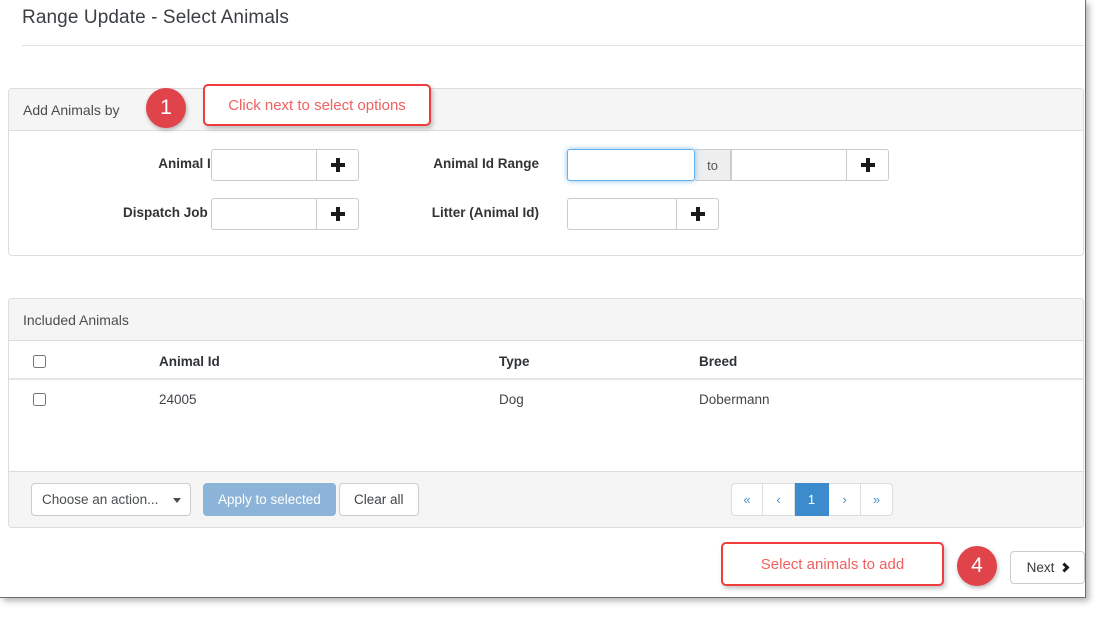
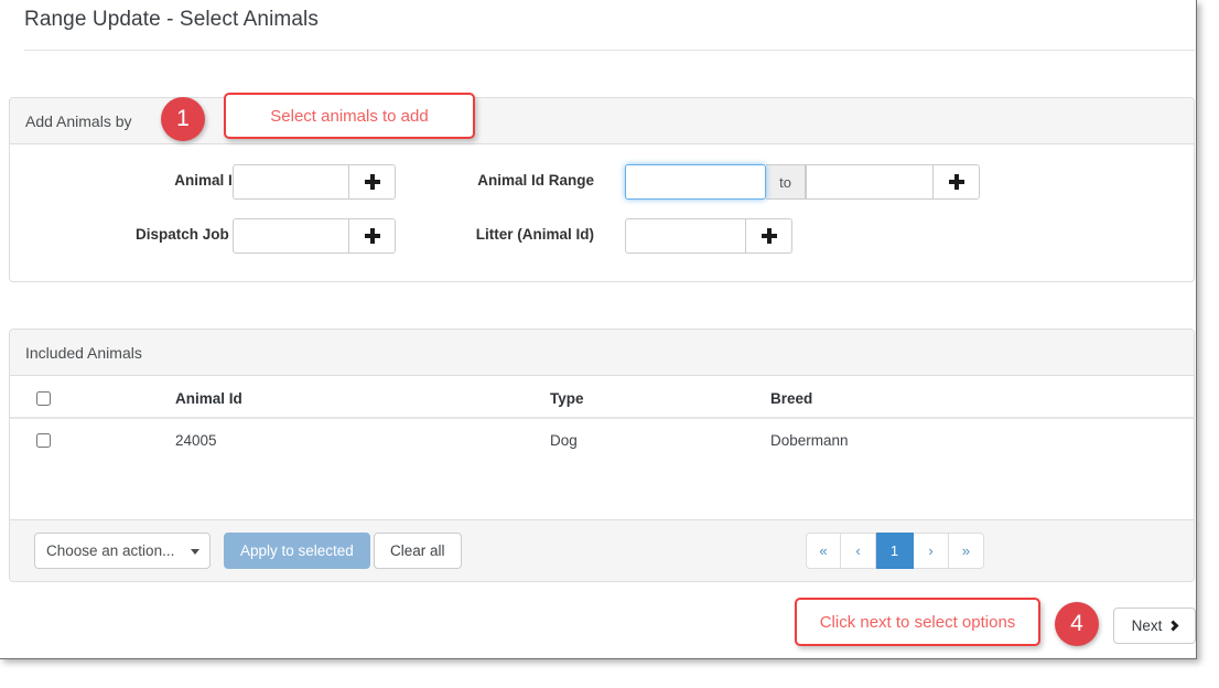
  Range Update - Select Animals
  Add Animals by
  Animal I
  Dispatch Job
  Animal Id Range
  to
  Litter (Animal Id)
  Included Animals
  Animal Id
  Type
  Breed
  24005
  Dog
  Dobermann
  Choose an action...
  Apply to selected
  Clear all
  «
  ‹
  1
  ›
  »
  Next
  1
- Click next to select options
+ Select animals to add
  4
- Select animals to add
+ Click next to select options
